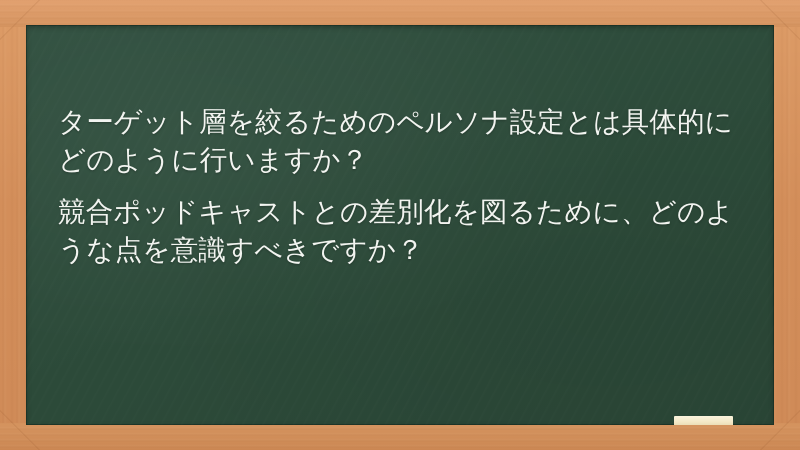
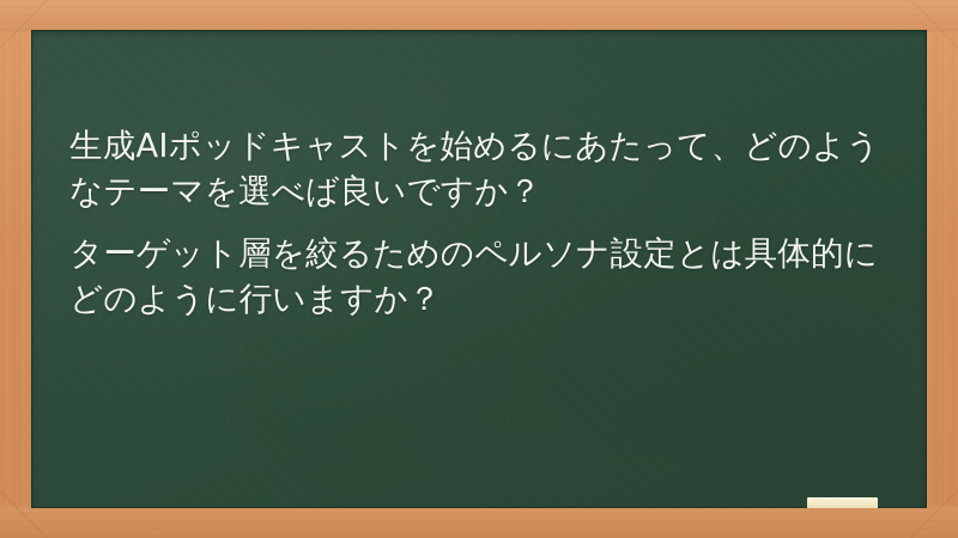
+ 生成AIポッドキャストを始めるにあたって、どのようなテーマを選べば良いですか？
  ターゲット層を絞るためのペルソナ設定とは具体的にどのように行いますか？
- 競合ポッドキャストとの差別化を図るために、どのような点を意識すべきですか？
